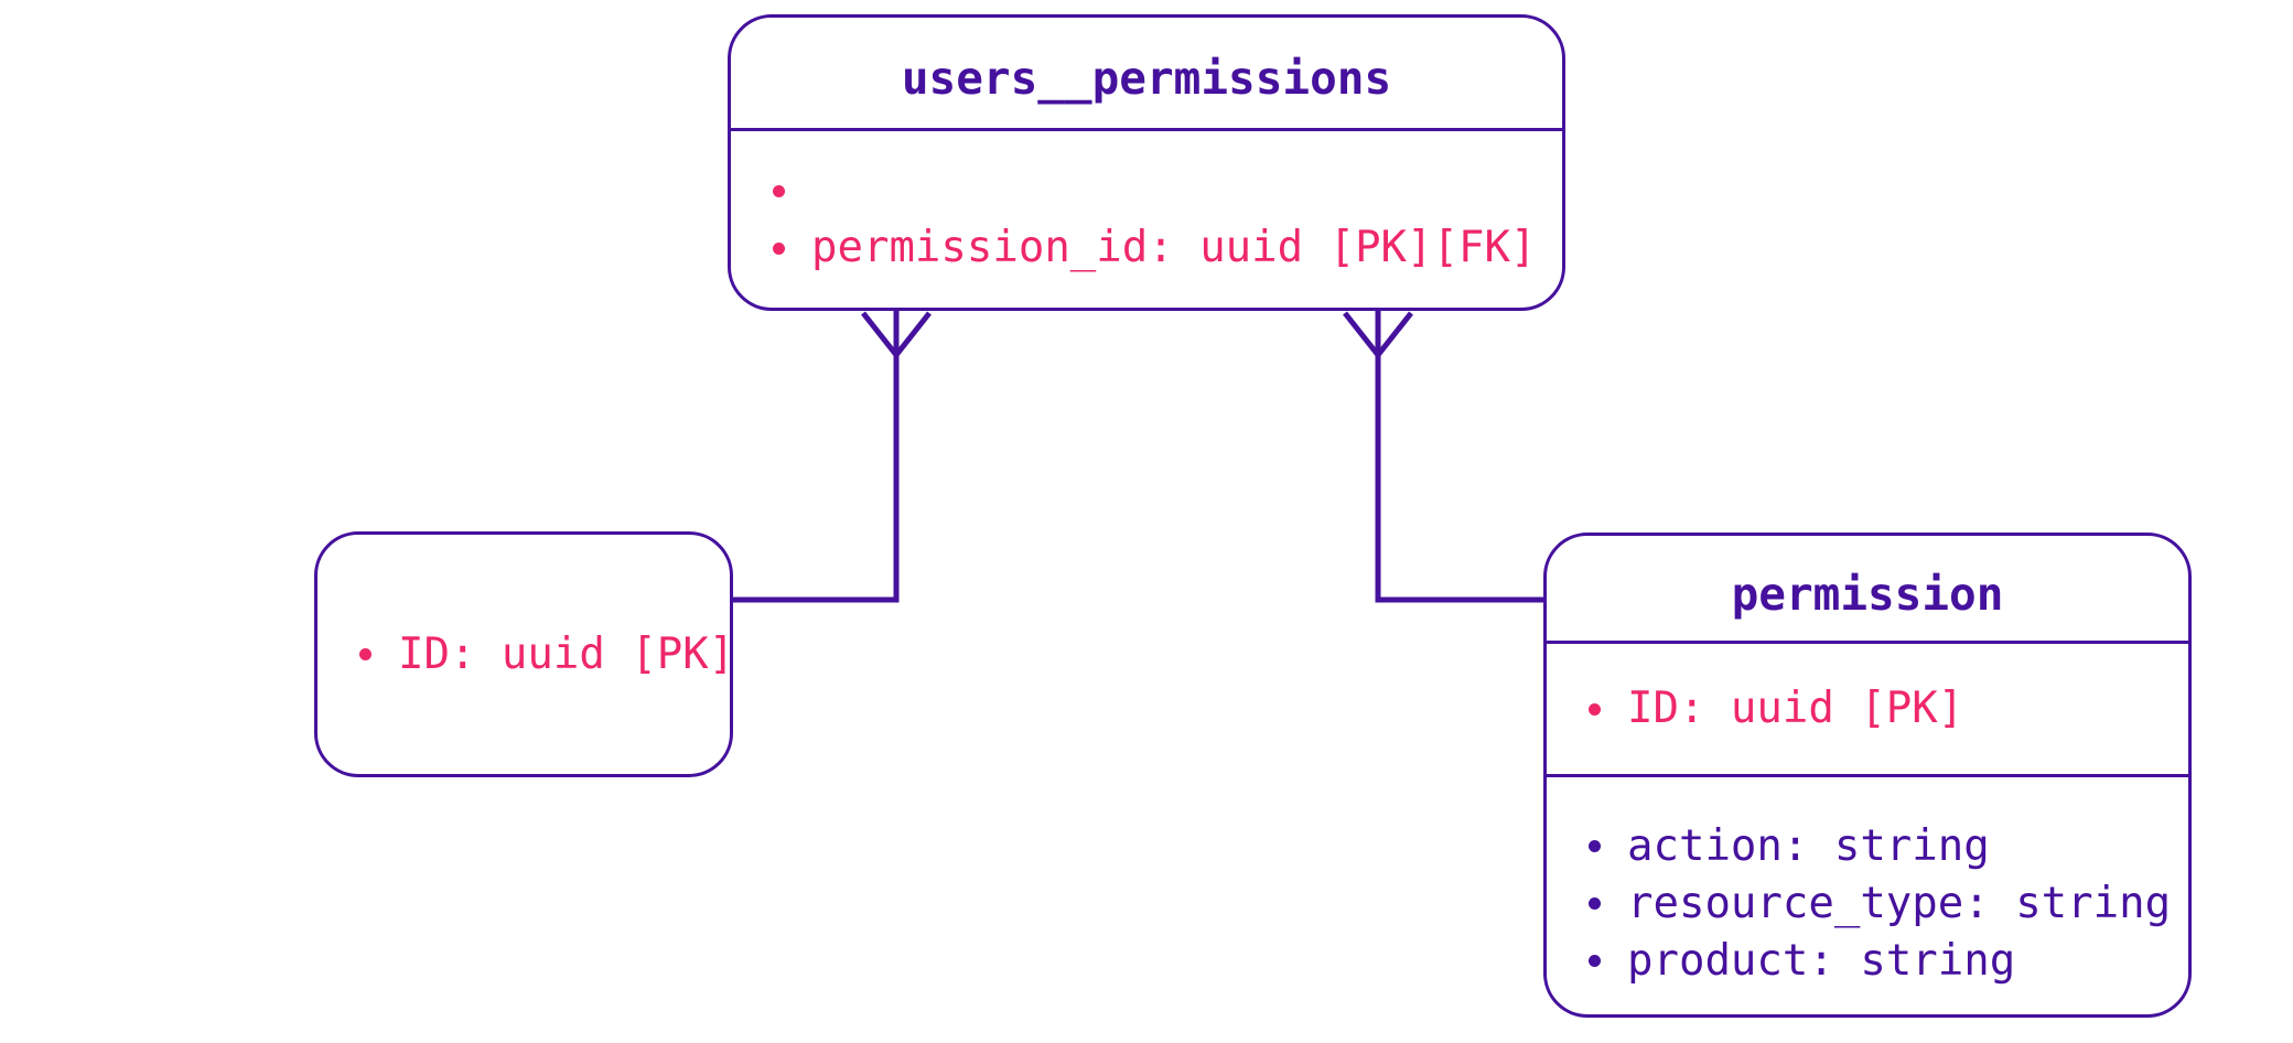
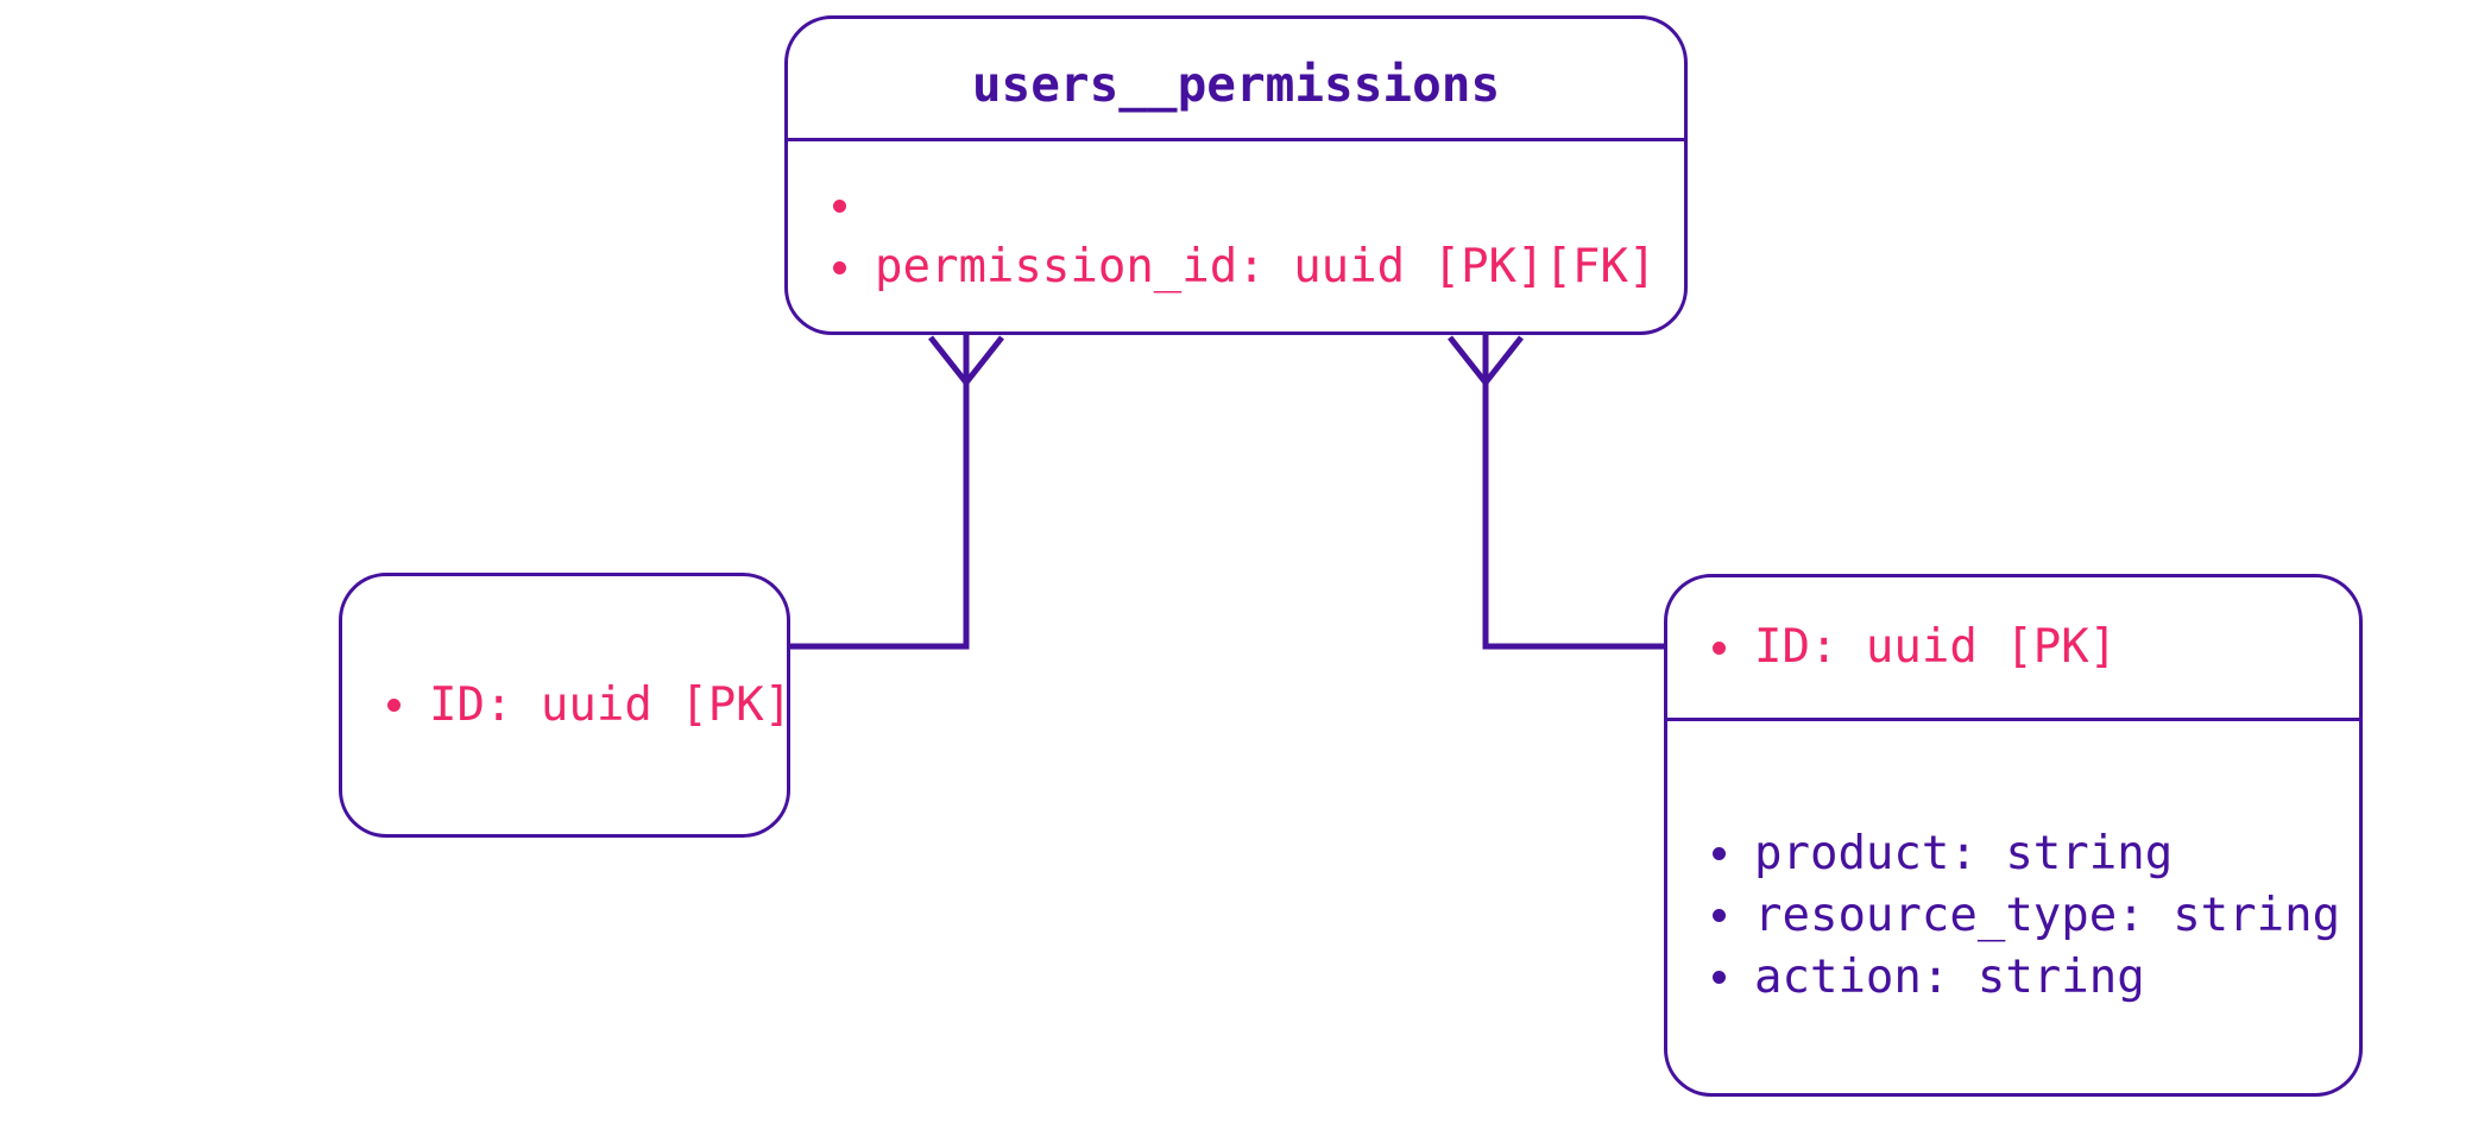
  users__permissions
  permission_id: uuid [PK][FK]
  ID: uuid [PK]
- permission
  ID: uuid [PK]
- action: string
+ product: string
  resource_type: string
- product: string
+ action: string
